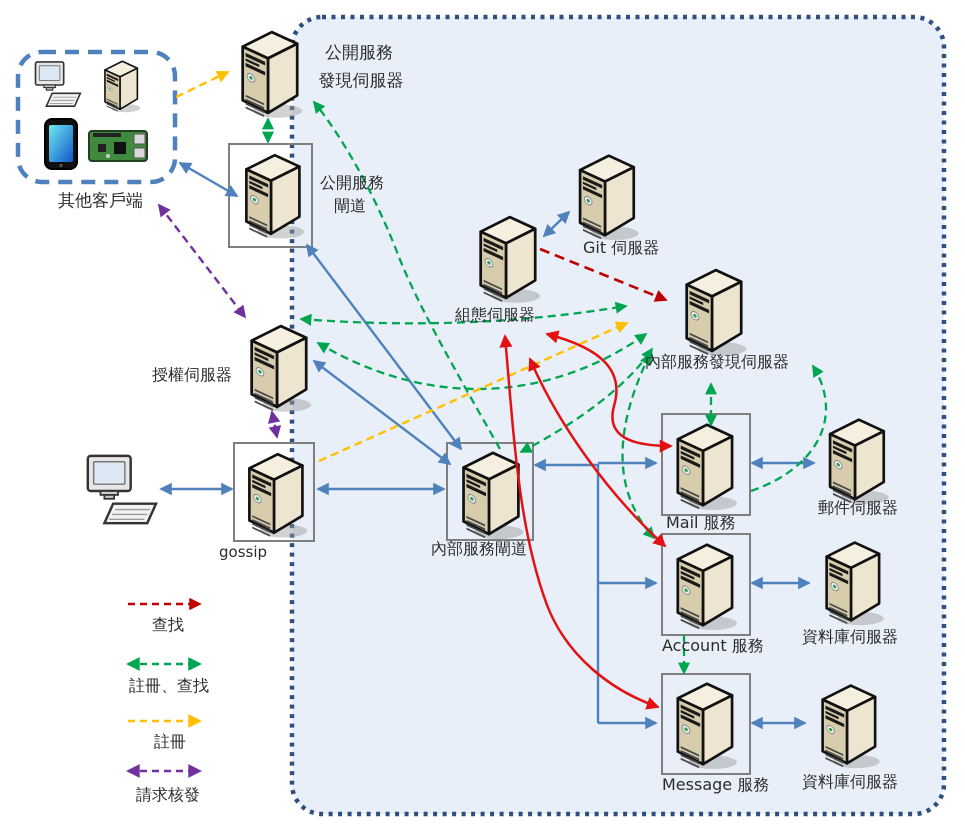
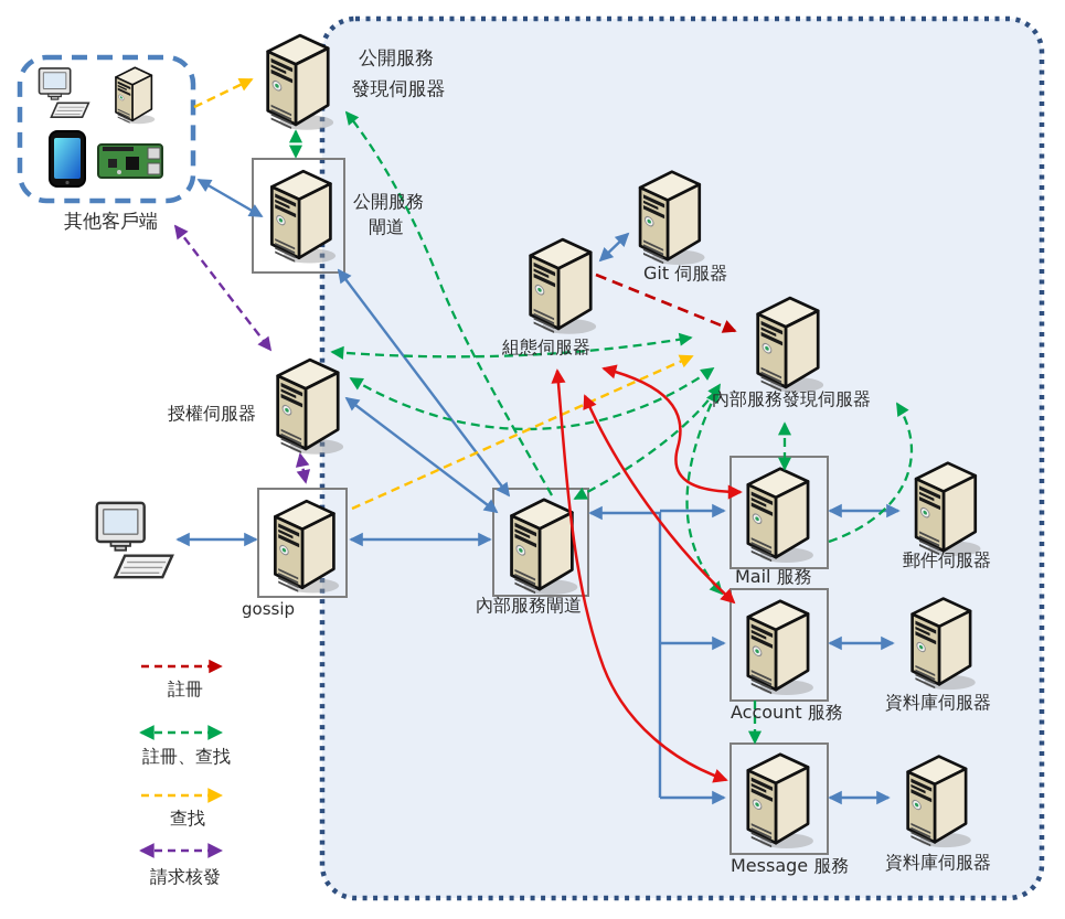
  公開服務
  發現伺服器
  公開服務
  閘道
  Git 伺服器
  組態伺服器
  內部服務發現伺服器
  授權伺服器
  gossip
  內部服務閘道
  Mail 服務
  郵件伺服器
  Account 服務
  資料庫伺服器
  Message 服務
  資料庫伺服器
  其他客戶端
- 查找
+ 註冊
  註冊、查找
- 註冊
+ 查找
  請求核發
